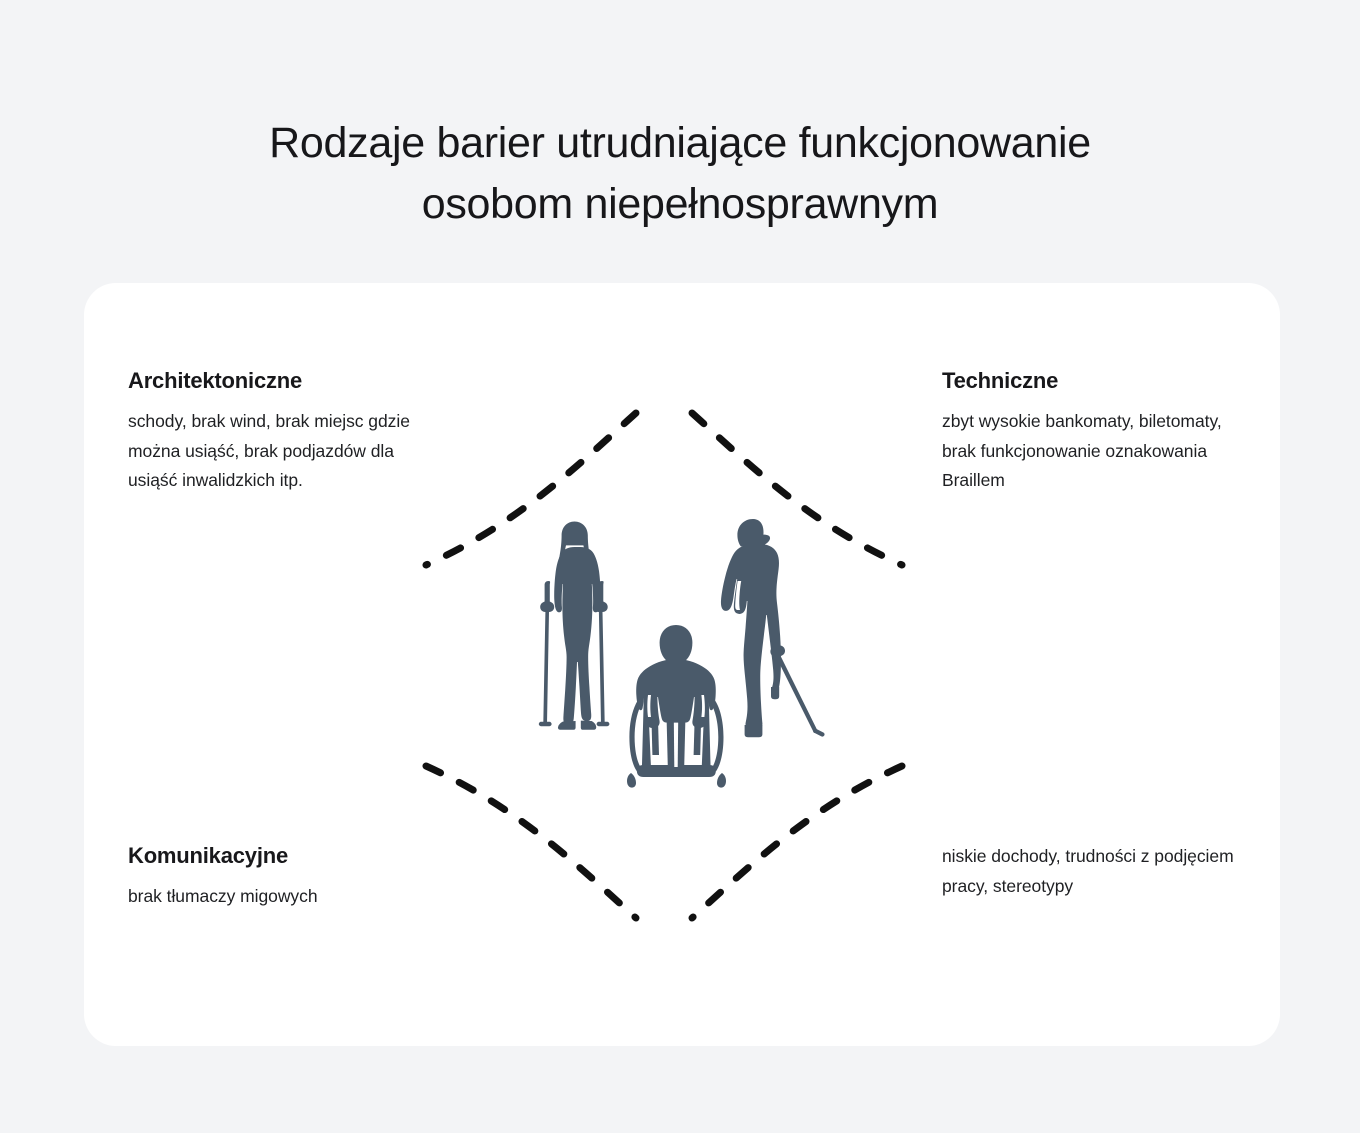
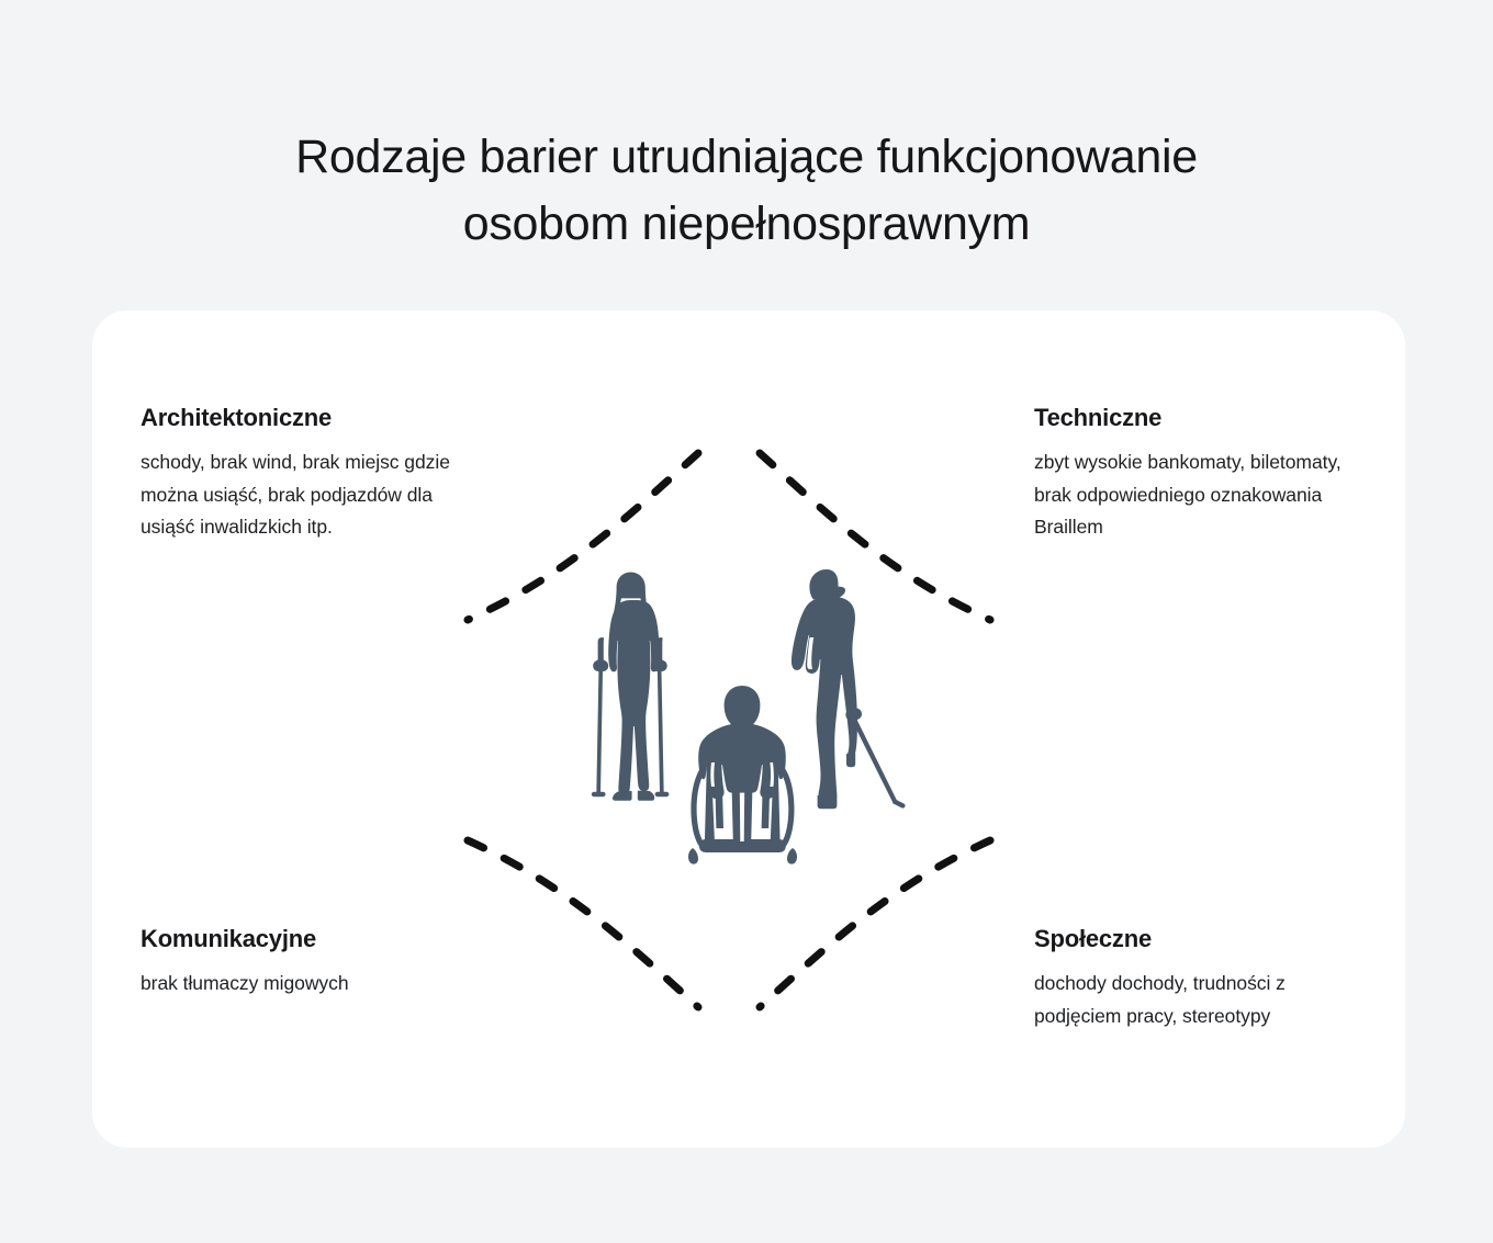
  Rodzaje barier utrudniające funkcjonowanie
  osobom niepełnosprawnym
  Architektoniczne
  schody, brak wind, brak miejsc gdzie można usiąść, brak podjazdów dla usiąść inwalidzkich itp.
  Techniczne
- zbyt wysokie bankomaty, biletomaty, brak funkcjonowanie oznakowania Braillem
+ zbyt wysokie bankomaty, biletomaty, brak odpowiedniego oznakowania Braillem
  Komunikacyjne
  brak tłumaczy migowych
+ Społeczne
- niskie dochody, trudności z podjęciem pracy, stereotypy
+ dochody dochody, trudności z podjęciem pracy, stereotypy
